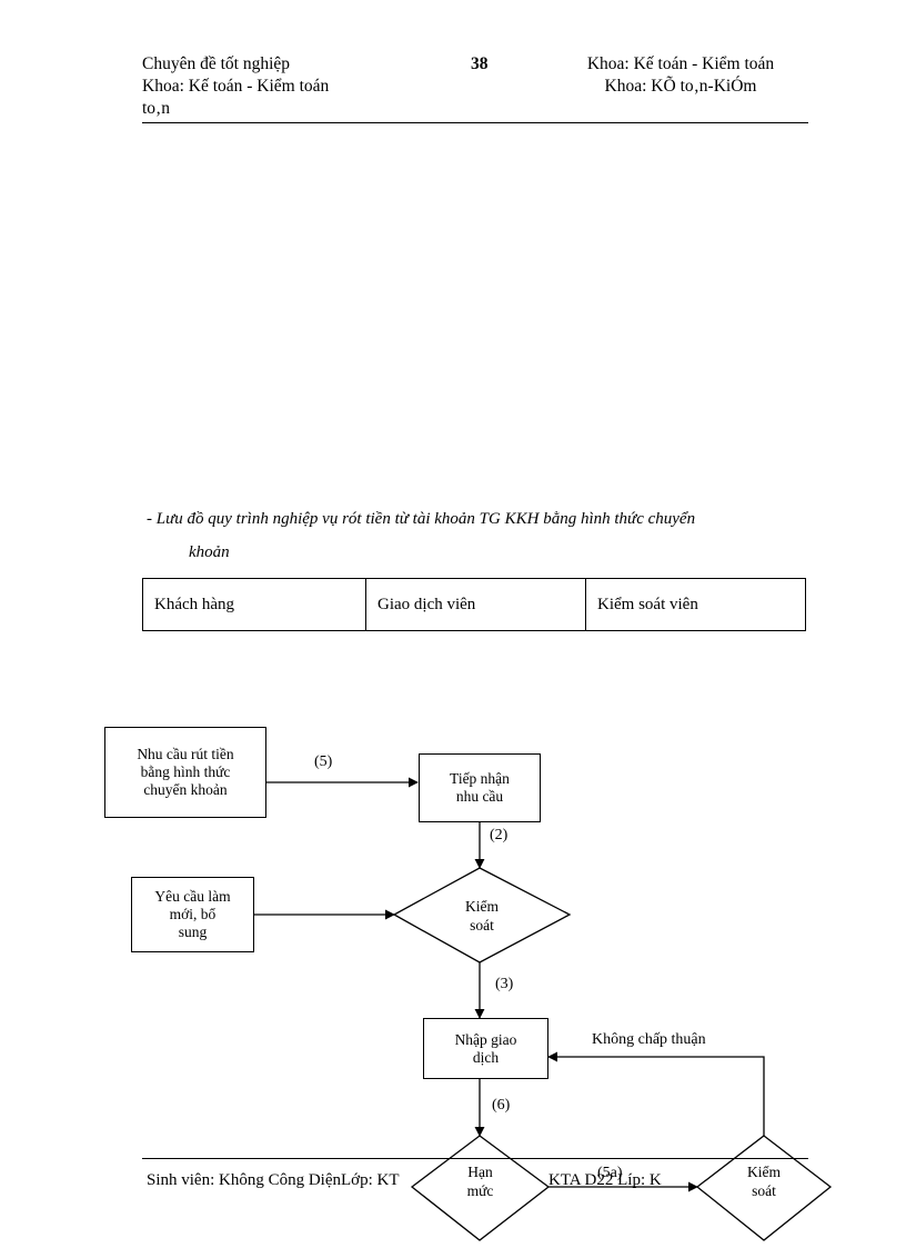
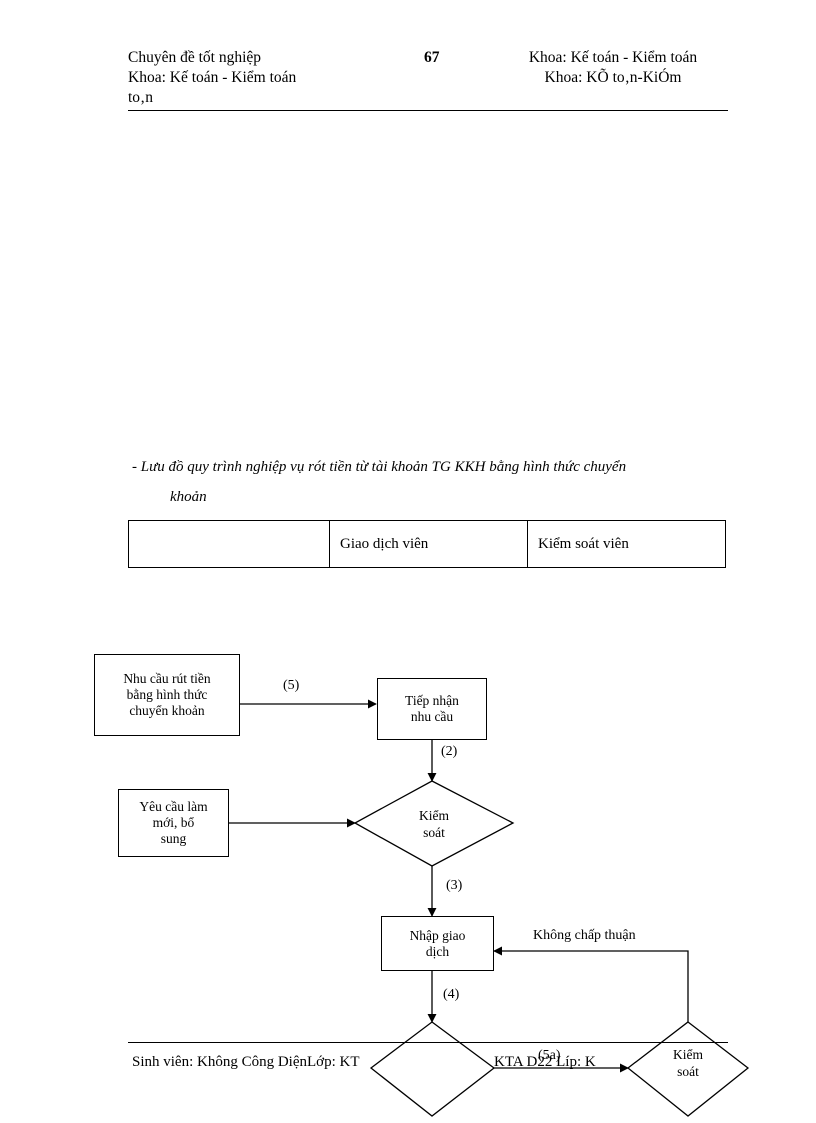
  Chuyên đề tốt nghiệp
  Khoa: Kế toán - Kiểm toán
  to‚n
- 38
+ 67
  Khoa: Kế toán - Kiểm toán
  Khoa: KÕ to‚n-KiÓm
  - Lưu đồ quy trình nghiệp vụ rót tiền từ tài khoản TG KKH bằng hình thức chuyển
  khoản
- Khách hàng
  Giao dịch viên
  Kiểm soát viên
  Nhu cầu rút tiền
  bằng hình thức
  chuyển khoản
  Tiếp nhận
  nhu cầu
  Yêu cầu làm
  mới, bổ
  sung
  Nhập giao
  dịch
  Kiểm
  soát
- Hạn
- mức
  Kiểm
  soát
  (5)
  (2)
  (3)
- (6)
+ (4)
  (5a)
  Không chấp thuận
  Sinh viên: Không Công DiệnLớp: KT
  KTA D22 Líp: K
